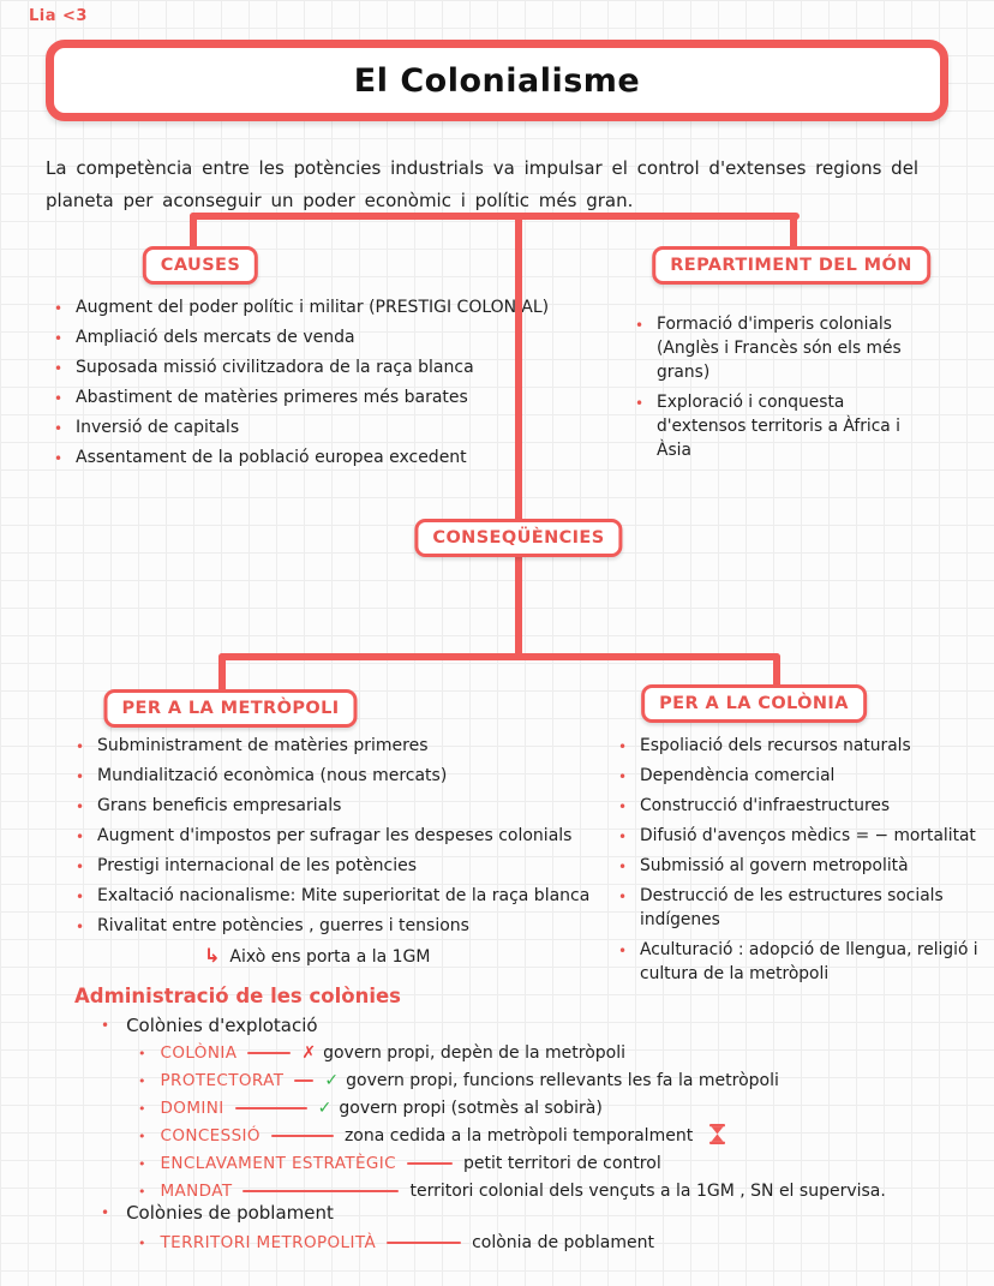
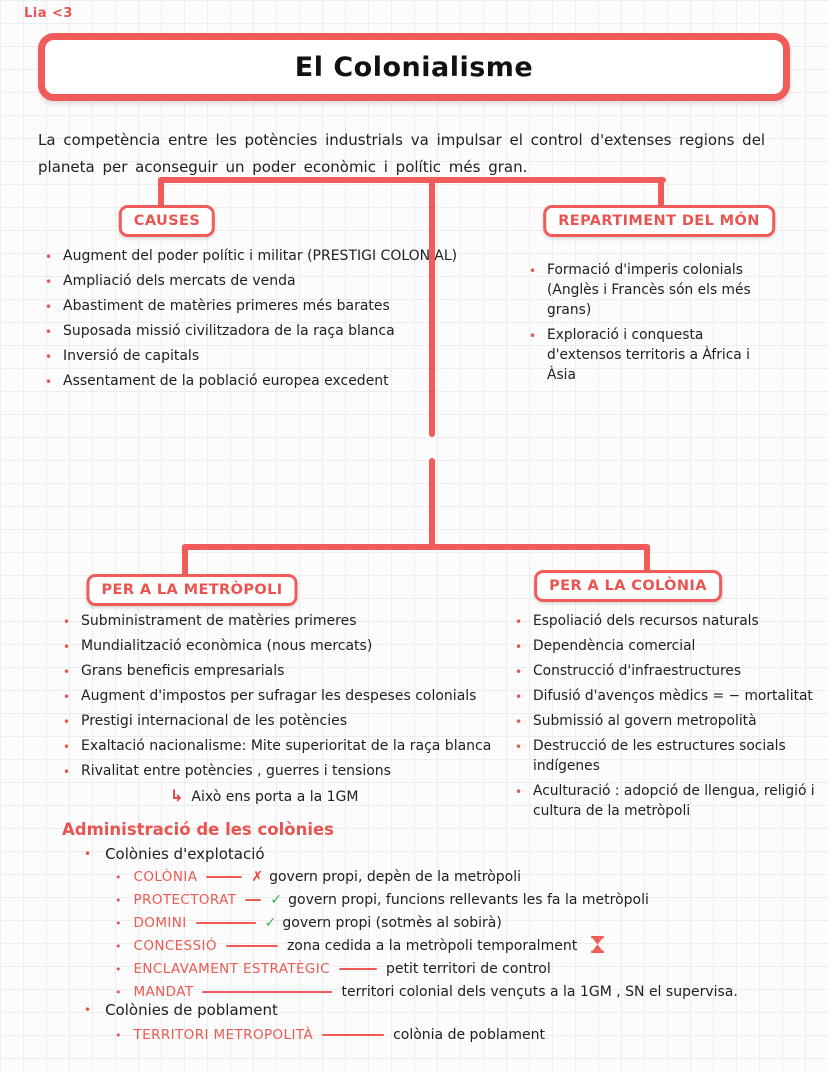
  Lia <3
  El Colonialisme
  La competència entre les potències industrials va impulsar el control d'extenses regions del planeta per aconseguir un poder econòmic i polític més gran.
  CAUSES
  REPARTIMENT DEL MÓN
- CONSEQÜÈNCIES
  PER A LA METRÒPOLI
  PER A LA COLÒNIA
  •
  Augment del poder polític i militar (PRESTIGI COLONAL)
  •
  Ampliació dels mercats de venda
  •
- Suposada missió civilitzadora de la raça blanca
+ Abastiment de matèries primeres més barates
  •
- Abastiment de matèries primeres més barates
+ Suposada missió civilitzadora de la raça blanca
  •
  Inversió de capitals
  •
  Assentament de la població europea excedent
  •
  Formació d'imperis colonials (Anglès i Francès són els més grans)
  •
  Exploració i conquesta d'extensos territoris a Àfrica i Àsia
  •
  Subministrament de matèries primeres
  •
  Mundialització econòmica (nous mercats)
  •
  Grans beneficis empresarials
  •
  Augment d'impostos per sufragar les despeses colonials
  •
  Prestigi internacional de les potències
  •
  Exaltació nacionalisme: Mite superioritat de la raça blanca
  •
  Rivalitat entre potències , guerres i tensions
  ↳ Això ens porta a la 1GM
  •
  Espoliació dels recursos naturals
  •
  Dependència comercial
  •
  Construcció d'infraestructures
  •
  Difusió d'avenços mèdics = − mortalitat
  •
  Submissió al govern metropolità
  •
  Destrucció de les estructures socials indígenes
  •
  Aculturació : adopció de llengua, religió i cultura de la metròpoli
  Administració de les colònies
  •
  Colònies d'explotació
  •
  COLÒNIA
  ✗
  govern propi, depèn de la metròpoli
  •
  PROTECTORAT
  ✓
  govern propi, funcions rellevants les fa la metròpoli
  •
  DOMINI
  ✓
  govern propi (sotmès al sobirà)
  •
  CONCESSIÓ
  zona cedida a la metròpoli temporalment
  •
  ENCLAVAMENT ESTRATÈGIC
  petit territori de control
  •
  MANDAT
  territori colonial dels vençuts a la 1GM , SN el supervisa.
  •
  Colònies de poblament
  •
  TERRITORI METROPOLITÀ
  colònia de poblament
